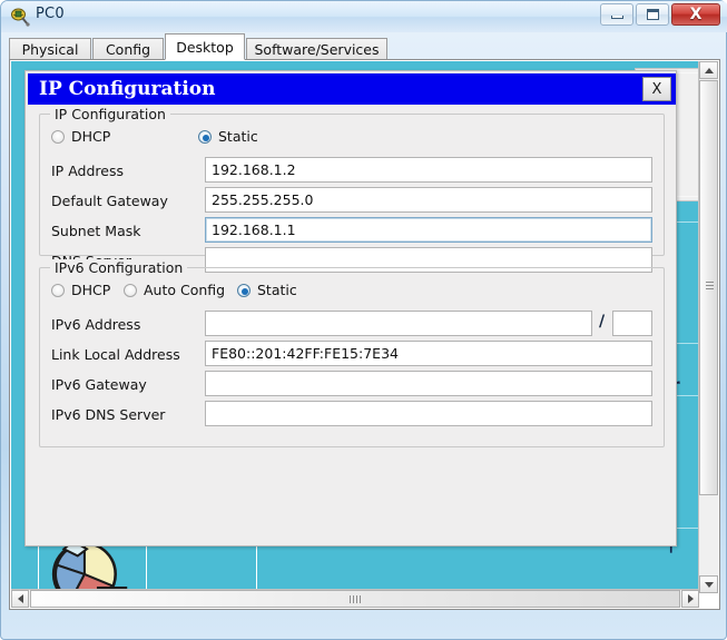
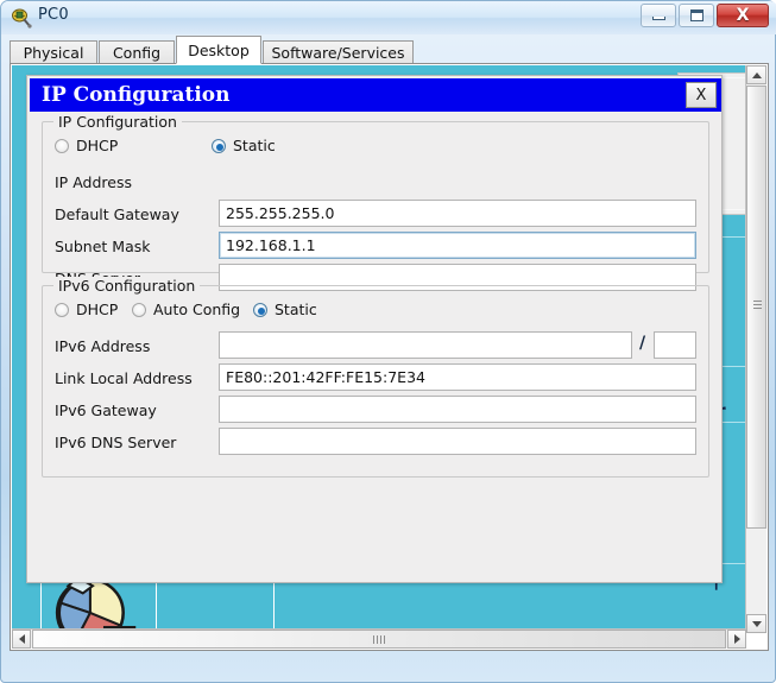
  PC0
  X
  Physical
  Config
  Desktop
  Software/Services
  IP Configuration
  X
  IP Configuration
  DHCP
  Static
  IP Address
- 192.168.1.2
  Default Gateway
  255.255.255.0
  Subnet Mask
  192.168.1.1
  IPv6 Configuration
  DHCP
  Auto Config
  Static
  IPv6 Address
  /
  Link Local Address
  FE80::201:42FF:FE15:7E34
  IPv6 Gateway
  IPv6 DNS Server
